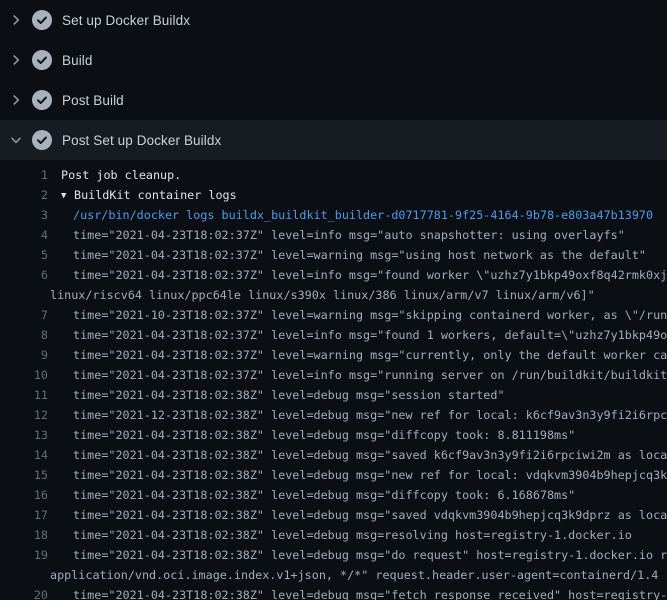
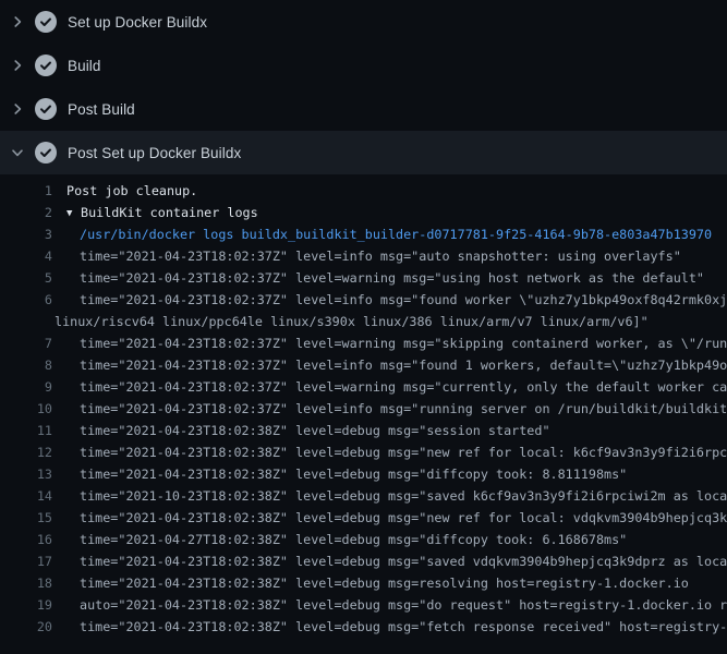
  Set up Docker Buildx
  Build
  Post Build
  Post Set up Docker Buildx
  1
  Post job cleanup.
  2
  ▼ BuildKit container logs
  3
  /usr/bin/docker logs buildx_buildkit_builder-d0717781-9f25-4164-9b78-e803a47b13970
  4
  time="2021-04-23T18:02:37Z" level=info msg="auto snapshotter: using overlayfs"
  5
  time="2021-04-23T18:02:37Z" level=warning msg="using host network as the default"
  6
  time="2021-04-23T18:02:37Z" level=info msg="found worker \"uzhz7y1bkp49oxf8q42rmk0xj
  linux/riscv64 linux/ppc64le linux/s390x linux/386 linux/arm/v7 linux/arm/v6]"
  7
- time="2021-10-23T18:02:37Z" level=warning msg="skipping containerd worker, as \"/run
+ time="2021-04-23T18:02:37Z" level=warning msg="skipping containerd worker, as \"/run
  8
  time="2021-04-23T18:02:37Z" level=info msg="found 1 workers, default=\"uzhz7y1bkp49o
  9
  time="2021-04-23T18:02:37Z" level=warning msg="currently, only the default worker ca
  10
  time="2021-04-23T18:02:37Z" level=info msg="running server on /run/buildkit/buildkit
  11
  time="2021-04-23T18:02:38Z" level=debug msg="session started"
  12
- time="2021-12-23T18:02:38Z" level=debug msg="new ref for local: k6cf9av3n3y9fi2i6rpc
+ time="2021-04-23T18:02:38Z" level=debug msg="new ref for local: k6cf9av3n3y9fi2i6rpc
  13
  time="2021-04-23T18:02:38Z" level=debug msg="diffcopy took: 8.811198ms"
  14
- time="2021-04-23T18:02:38Z" level=debug msg="saved k6cf9av3n3y9fi2i6rpciwi2m as loca
+ time="2021-10-23T18:02:38Z" level=debug msg="saved k6cf9av3n3y9fi2i6rpciwi2m as loca
  15
  time="2021-04-23T18:02:38Z" level=debug msg="new ref for local: vdqkvm3904b9hepjcq3k
  16
- time="2021-04-23T18:02:38Z" level=debug msg="diffcopy took: 6.168678ms"
+ time="2021-04-27T18:02:38Z" level=debug msg="diffcopy took: 6.168678ms"
  17
  time="2021-04-23T18:02:38Z" level=debug msg="saved vdqkvm3904b9hepjcq3k9dprz as loca
  18
  time="2021-04-23T18:02:38Z" level=debug msg=resolving host=registry-1.docker.io
  19
- time="2021-04-23T18:02:38Z" level=debug msg="do request" host=registry-1.docker.io r
+ auto="2021-04-23T18:02:38Z" level=debug msg="do request" host=registry-1.docker.io r
- application/vnd.oci.image.index.v1+json, */*" request.header.user-agent=containerd/1.4
  20
  time="2021-04-23T18:02:38Z" level=debug msg="fetch response received" host=registry-
